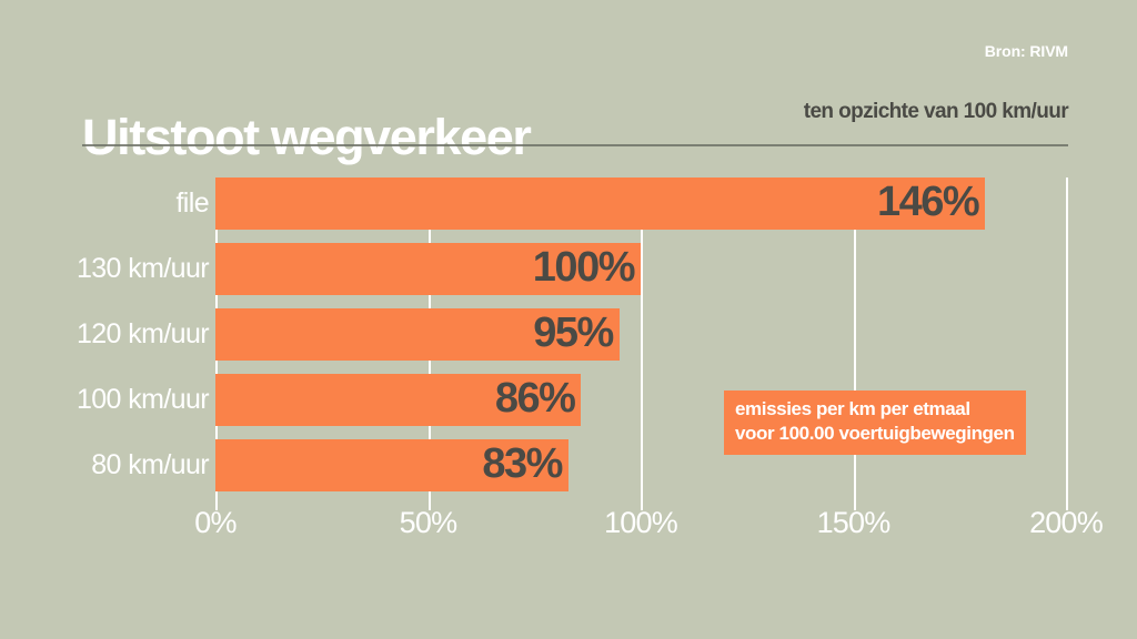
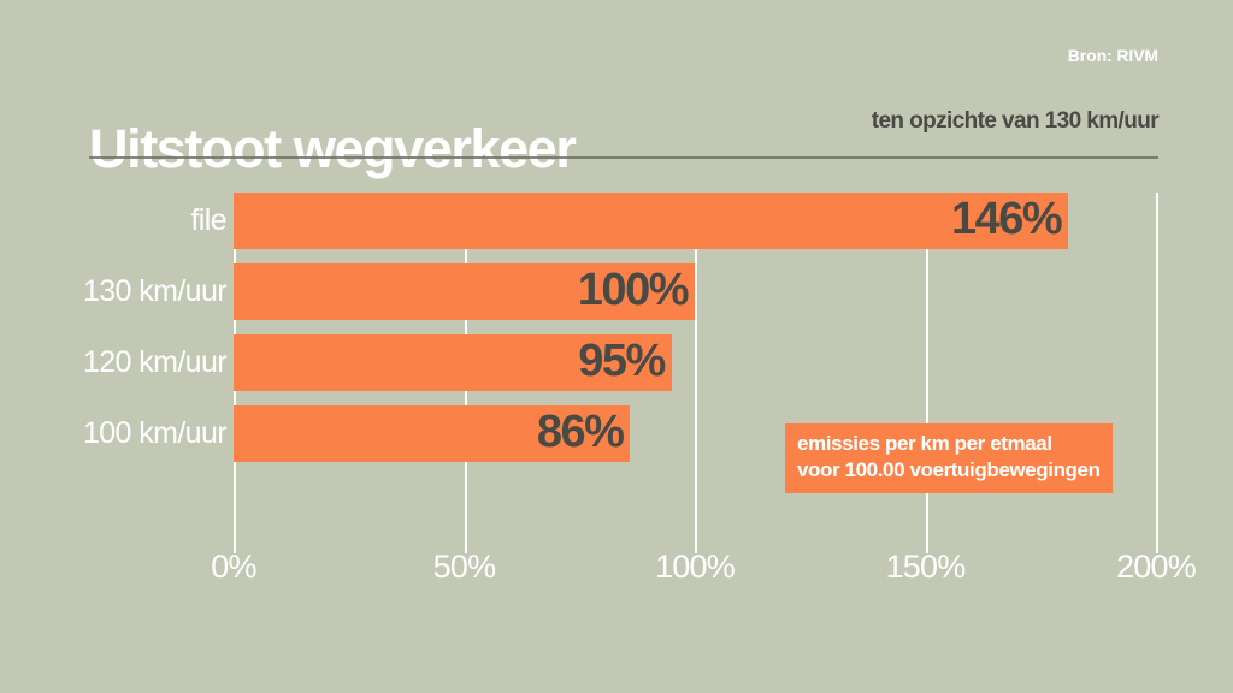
  Bron: RIVM
  Uitstoot wegverkeer
- ten opzichte van 100 km/uur
+ ten opzichte van 130 km/uur
  file
  146%
  130 km/uur
  100%
  120 km/uur
  95%
  100 km/uur
  86%
- 80 km/uur
- 83%
  0%
  50%
  100%
  150%
  200%
  emissies per km per etmaal
  voor 100.00 voertuigbewegingen
